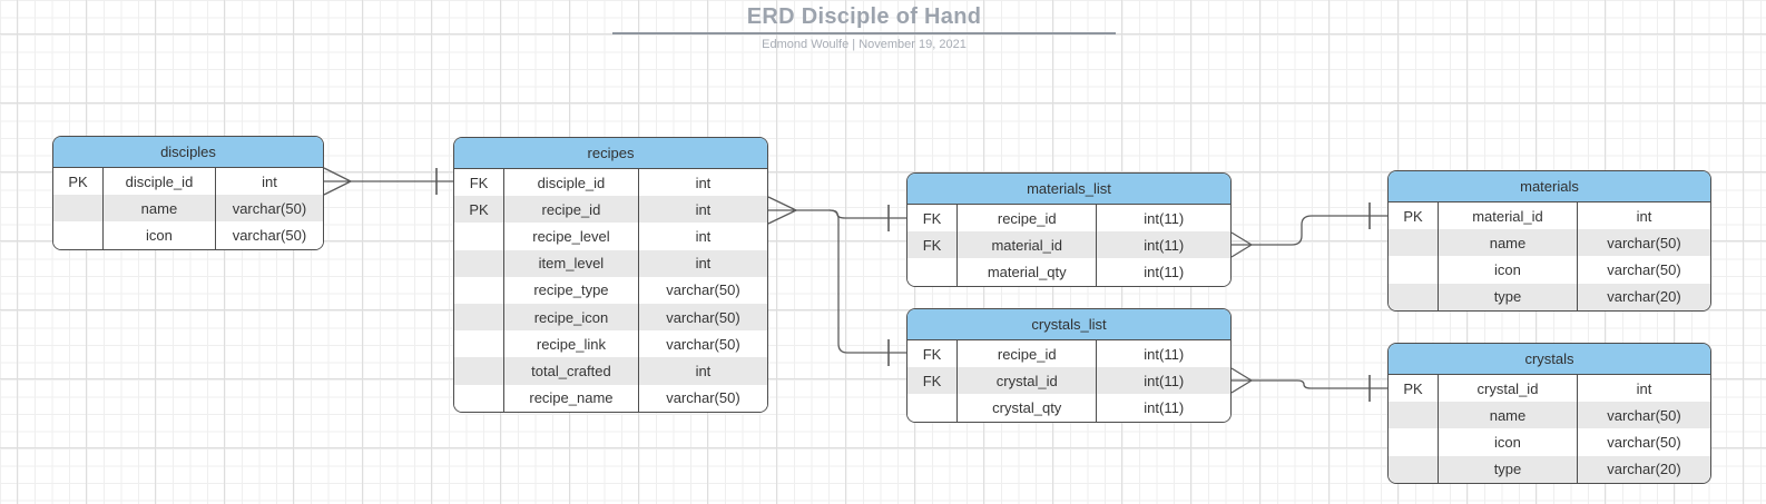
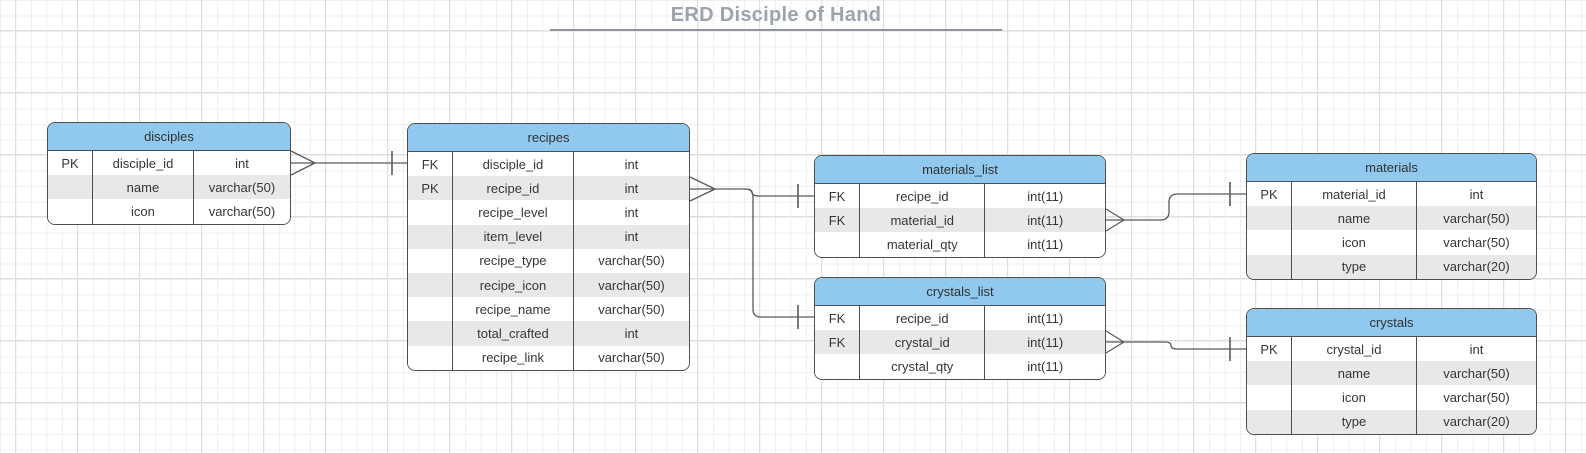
  ERD Disciple of Hand
- Edmond Woulfe | November 19, 2021
  disciples
  PK
  disciple_id
  int
  name
  varchar(50)
  icon
  varchar(50)
  recipes
  FK
  disciple_id
  int
  PK
  recipe_id
  int
  recipe_level
  int
  item_level
  int
  recipe_type
  varchar(50)
  recipe_icon
  varchar(50)
- recipe_link
+ recipe_name
  varchar(50)
  total_crafted
  int
- recipe_name
+ recipe_link
  varchar(50)
  materials_list
  FK
  recipe_id
  int(11)
  FK
  material_id
  int(11)
  material_qty
  int(11)
  materials
  PK
  material_id
  int
  name
  varchar(50)
  icon
  varchar(50)
  type
  varchar(20)
  crystals_list
  FK
  recipe_id
  int(11)
  FK
  crystal_id
  int(11)
  crystal_qty
  int(11)
  crystals
  PK
  crystal_id
  int
  name
  varchar(50)
  icon
  varchar(50)
  type
  varchar(20)
